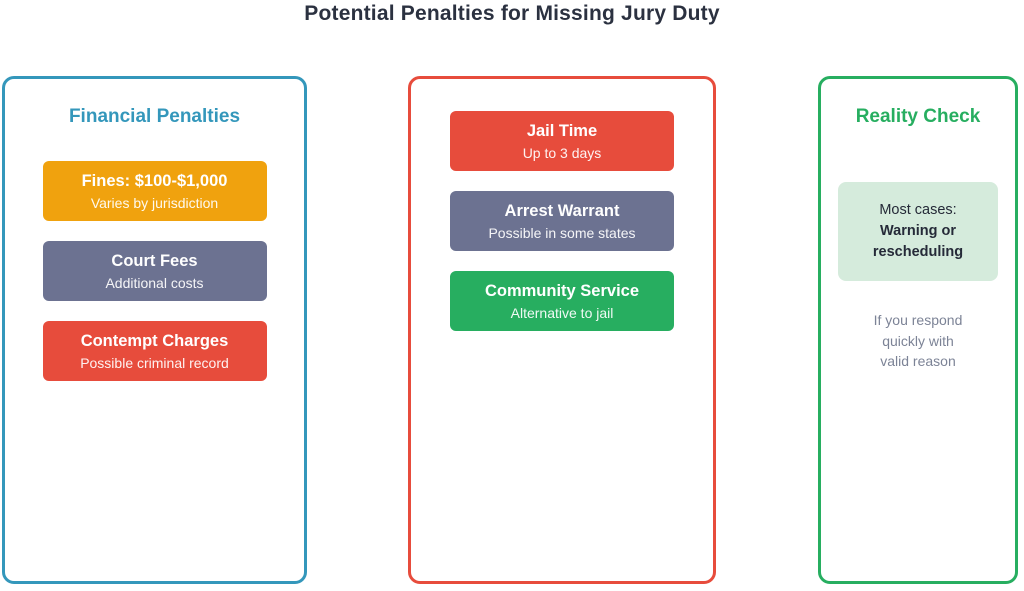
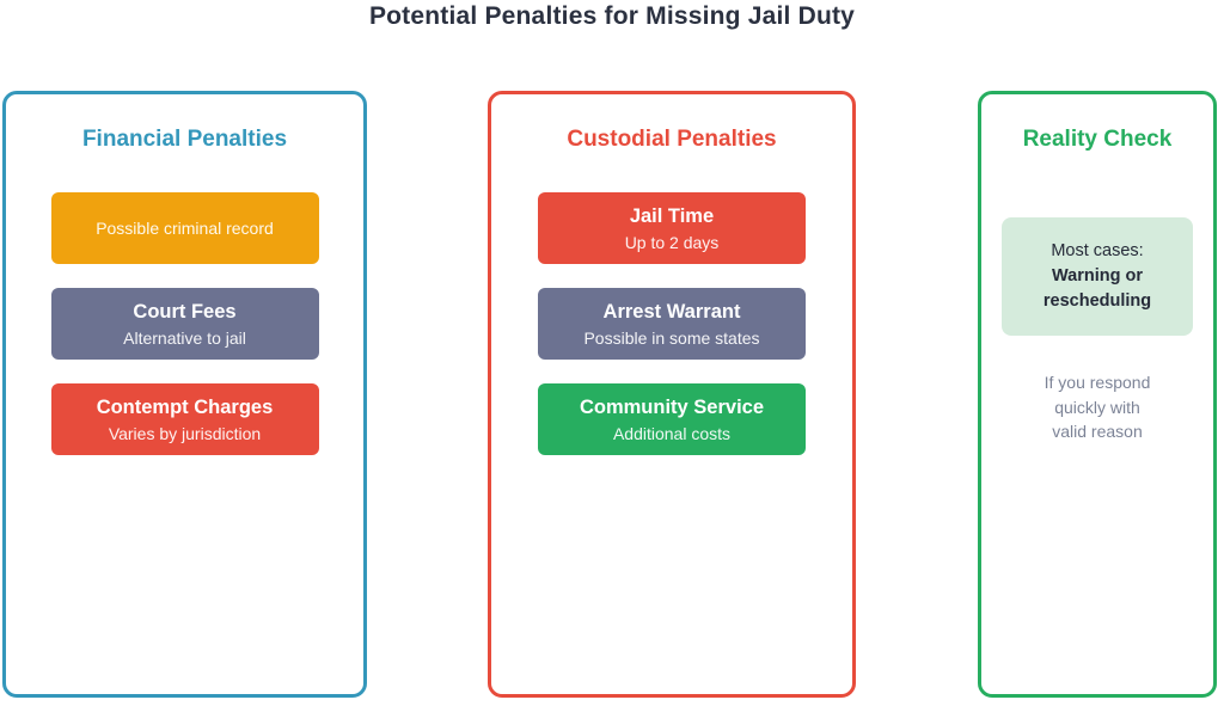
- Potential Penalties for Missing Jury Duty
+ Potential Penalties for Missing Jail Duty
  Financial Penalties
- Fines: $100-$1,000
- Varies by jurisdiction
+ Possible criminal record
  Court Fees
- Additional costs
+ Alternative to jail
  Contempt Charges
- Possible criminal record
+ Varies by jurisdiction
+ Custodial Penalties
  Jail Time
- Up to 3 days
+ Up to 2 days
  Arrest Warrant
  Possible in some states
  Community Service
- Alternative to jail
+ Additional costs
  Reality Check
  Most cases:
  Warning or
  rescheduling
  If you respond
  quickly with
  valid reason
